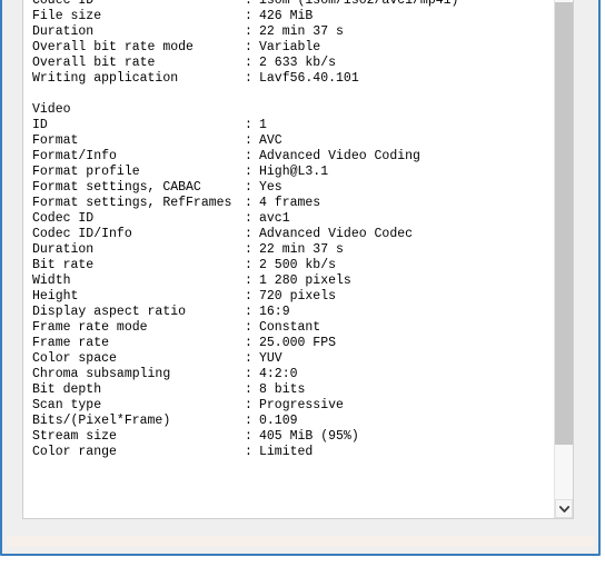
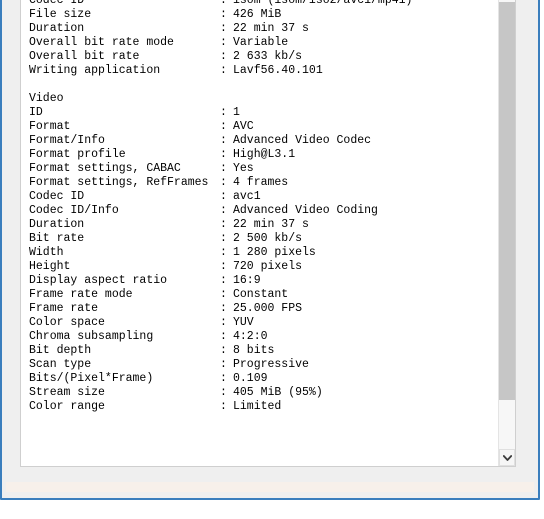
  Codec ID
  :
  isom (isom/iso2/avc1/mp41)
  File size
  :
  426 MiB
  Duration
  :
  22 min 37 s
  Overall bit rate mode
  :
  Variable
  Overall bit rate
  :
  2 633 kb/s
  Writing application
  :
  Lavf56.40.101
  Video
  ID
  :
  1
  Format
  :
  AVC
  Format/Info
  :
- Advanced Video Coding
+ Advanced Video Codec
  Format profile
  :
  High@L3.1
  Format settings, CABAC
  :
  Yes
  Format settings, RefFrames
  :
  4 frames
  Codec ID
  :
  avc1
  Codec ID/Info
  :
- Advanced Video Codec
+ Advanced Video Coding
  Duration
  :
  22 min 37 s
  Bit rate
  :
  2 500 kb/s
  Width
  :
  1 280 pixels
  Height
  :
  720 pixels
  Display aspect ratio
  :
  16:9
  Frame rate mode
  :
  Constant
  Frame rate
  :
  25.000 FPS
  Color space
  :
  YUV
  Chroma subsampling
  :
  4:2:0
  Bit depth
  :
  8 bits
  Scan type
  :
  Progressive
  Bits/(Pixel*Frame)
  :
  0.109
  Stream size
  :
  405 MiB (95%)
  Color range
  :
  Limited
